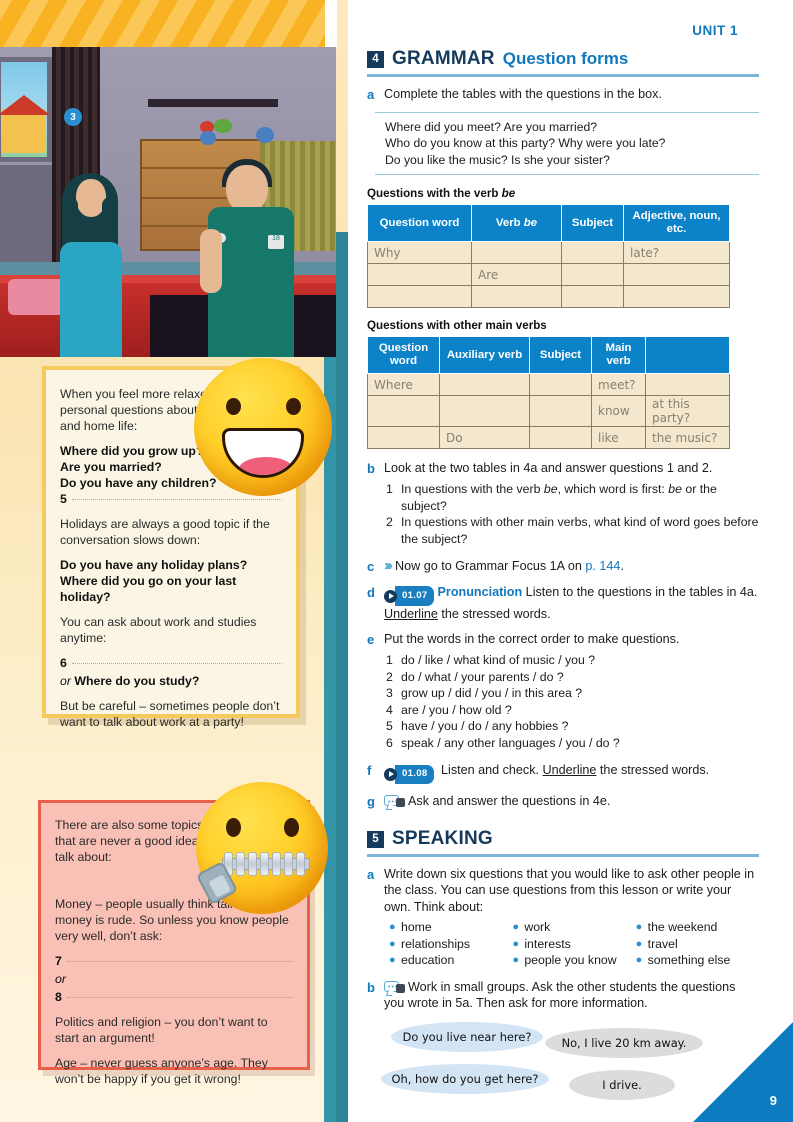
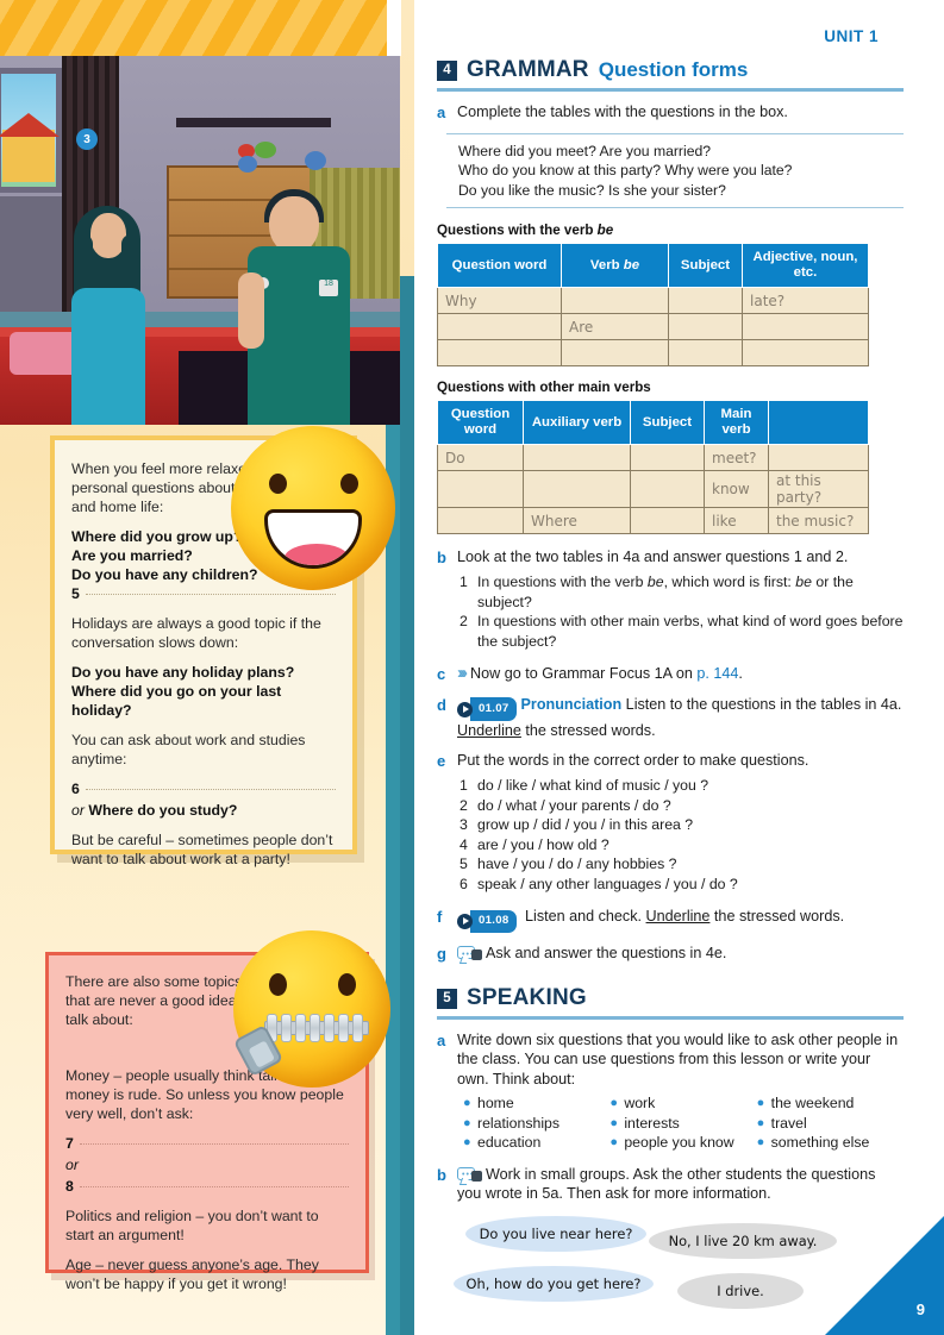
  3
  When you feel more relax personal questions abou and home life:
  Where did you grow up
  Are you married?
  Do you have any children?
  5
  Holidays are always a good topic if the conversation slows down:
  Do you have any holiday plans?
  Where did you go on your last holiday?
  You can ask about work and studies anytime:
  6
  or Where do you study?
  But be careful – sometimes people don’t want to talk about work at a party!
  There are also some topic that are never a good idea talk about:
  Money – people usually think ta money is rude. So unless you know people very well, don’t ask:
  7
  or
  8
  Politics and religion – you don’t want to start an argument!
  Age – never guess anyone’s age. They won’t be happy if you get it wrong!
  UNIT 1
  4
  GRAMMAR
  Question forms
  a
  Complete the tables with the questions in the box.
  Where did you meet? Are you married?
  Who do you know at this party? Why were you late?
  Do you like the music? Is she your sister?
  Questions with the verb be
  Question word	Verb be	Subject	Adjective, noun, etc.
  Why			late?
  	Are
  Questions with other main verbs
  Question word	Auxiliary verb	Subject	Main verb
- Where			meet?
+ Do			meet?
  			know	at this party?
- 	Do		like	the music?
+ 	Where		like	the music?
  b
  Look at the two tables in 4a and answer questions 1 and 2.
  1
  In questions with the verb be, which word is first: be or the subject?
  2
  In questions with other main verbs, what kind of word goes before the subject?
  c
  ››› Now go to Grammar Focus 1A on p. 144.
  d
  01.07
  Pronunciation Listen to the questions in the tables in 4a. Underline the stressed words.
  e
  Put the words in the correct order to make questions.
  1
  do / like / what kind of music / you ?
  2
  do / what / your parents / do ?
  3
  grow up / did / you / in this area ?
  4
  are / you / how old ?
  5
  have / you / do / any hobbies ?
  6
  speak / any other languages / you / do ?
  f
  01.08
  Listen and check. Underline the stressed words.
  g
  Ask and answer the questions in 4e.
  5
  SPEAKING
  a
  Write down six questions that you would like to ask other people in the class. You can use questions from this lesson or write your own. Think about:
  ●
  home
  ●
  relationships
  ●
  education
  ●
  work
  ●
  interests
  ●
  people you know
  ●
  the weekend
  ●
  travel
  ●
  something else
  b
  Work in small groups. Ask the other students the questions you wrote in 5a. Then ask for more information.
  Do you live near here?
  No, I live 20 km away.
  Oh, how do you get here?
  I drive.
  9
